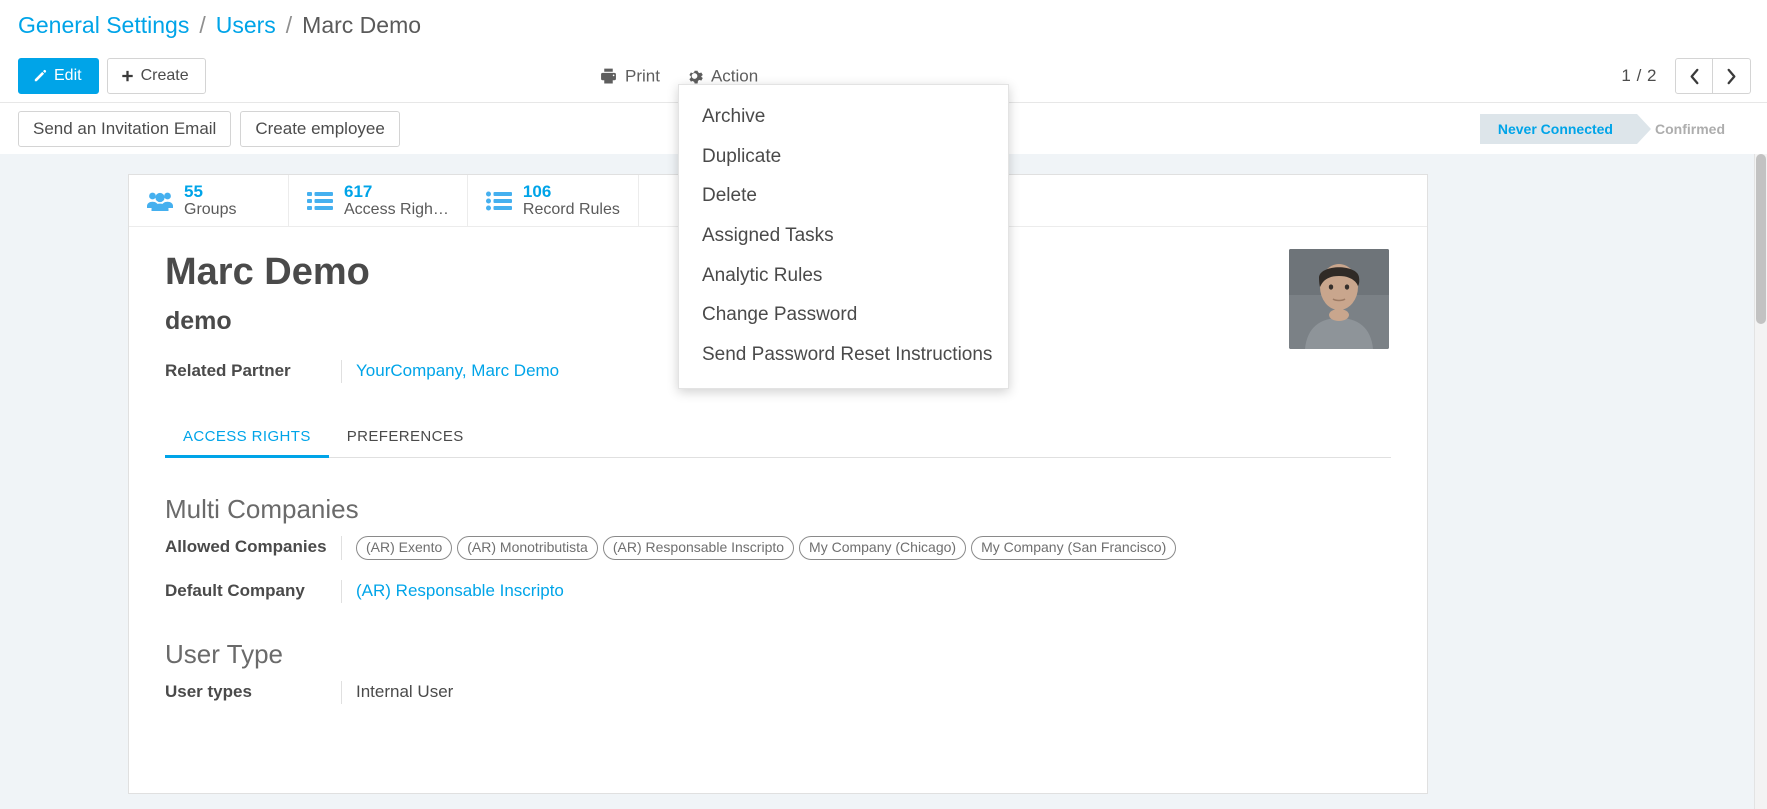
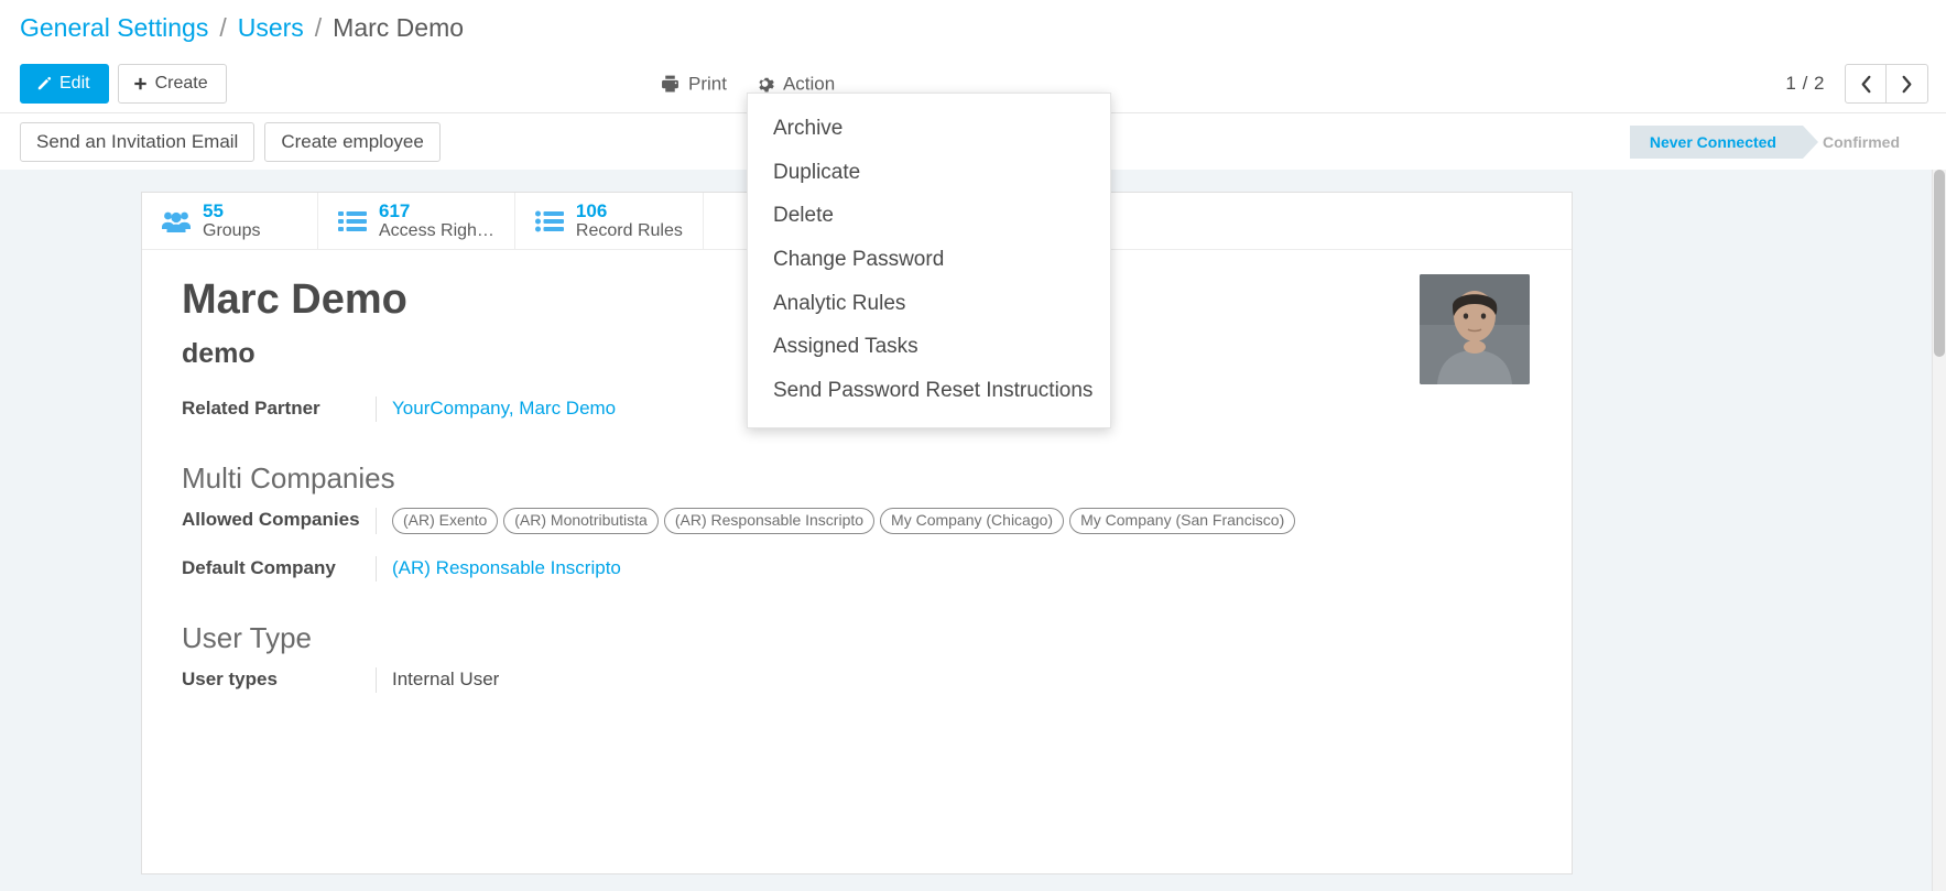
  General Settings
  /
  Users
  /
  Marc Demo
  Edit
  Create
  Print
  Action
  1 / 2
  Send an Invitation Email
  Create employee
  Never Connected
  Confirmed
  Archive
  Duplicate
  Delete
- Assigned Tasks
+ Change Password
  Analytic Rules
- Change Password
+ Assigned Tasks
  Send Password Reset Instructions
  55
  Groups
  617
  Access Righ…
  106
  Record Rules
  Marc Demo
  demo
  Related Partner
  YourCompany, Marc Demo
- ACCESS RIGHTS
- PREFERENCES
  Multi Companies
  Allowed Companies
  (AR) Exento
  (AR) Monotributista
  (AR) Responsable Inscripto
  My Company (Chicago)
  My Company (San Francisco)
  Default Company
  (AR) Responsable Inscripto
  User Type
  User types
  Internal User
